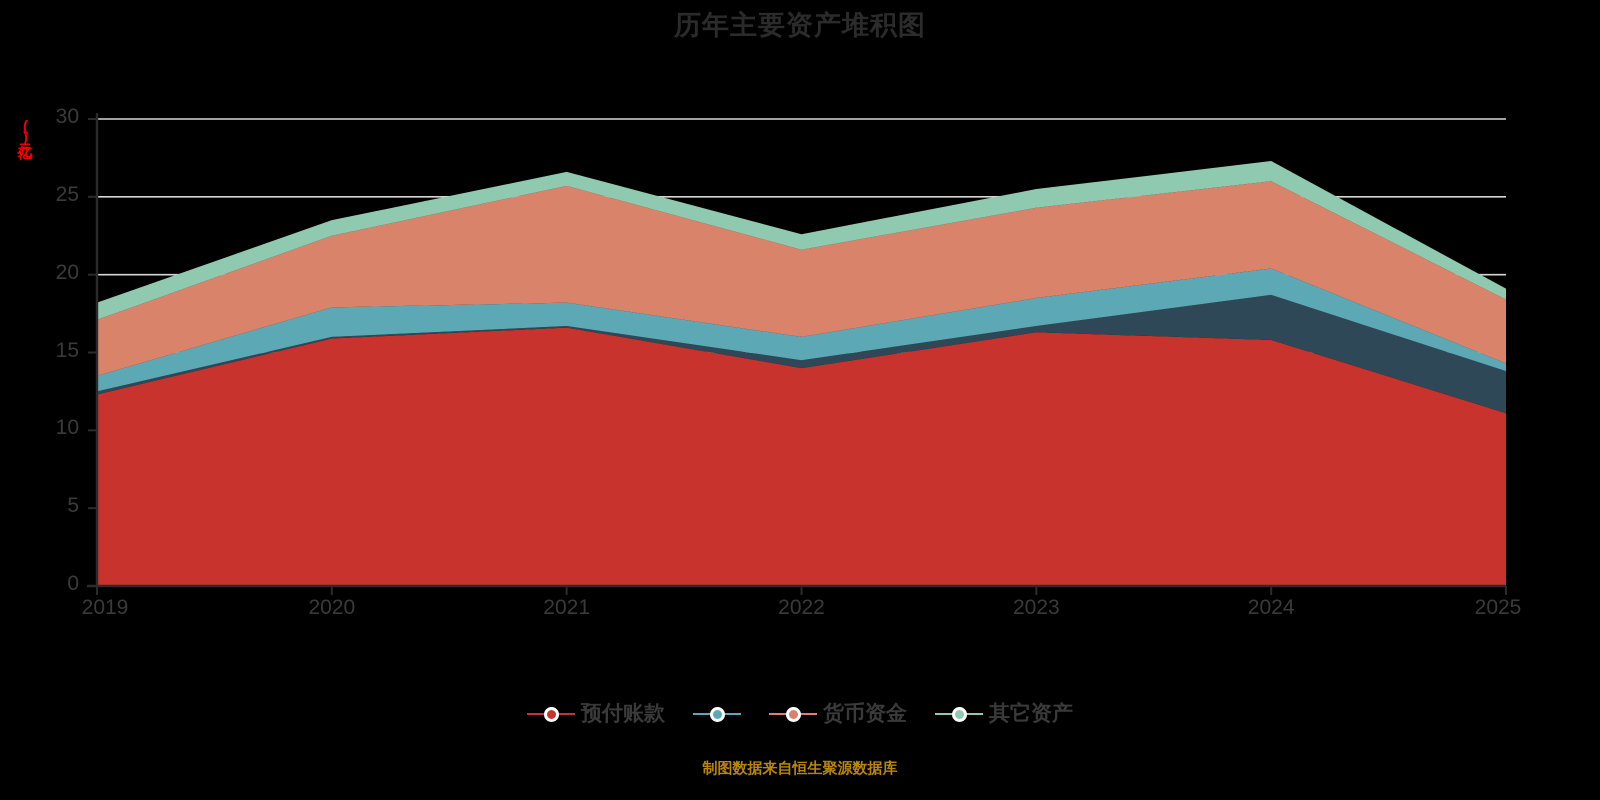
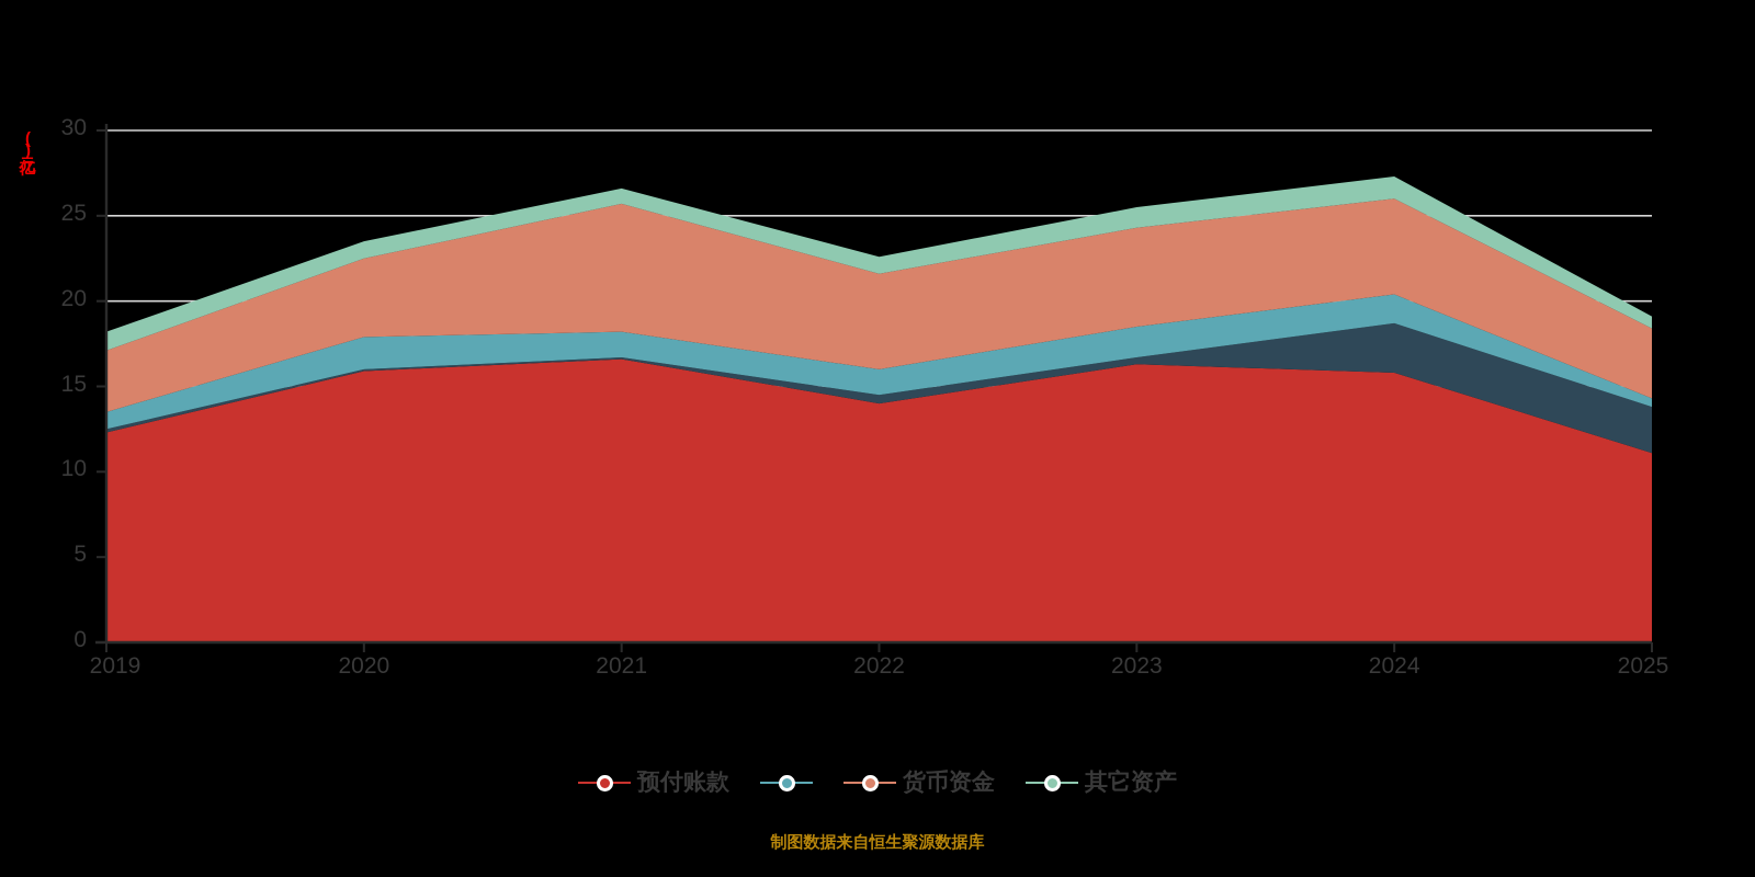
- 历年主要资产堆积图
  0
  5
  10
  15
  20
  25
  30
  2019
  2020
  2021
  2022
  2023
  2024
  2025
  预付账款
  货币资金
  其它资产
  制图数据来自恒生聚源数据库
